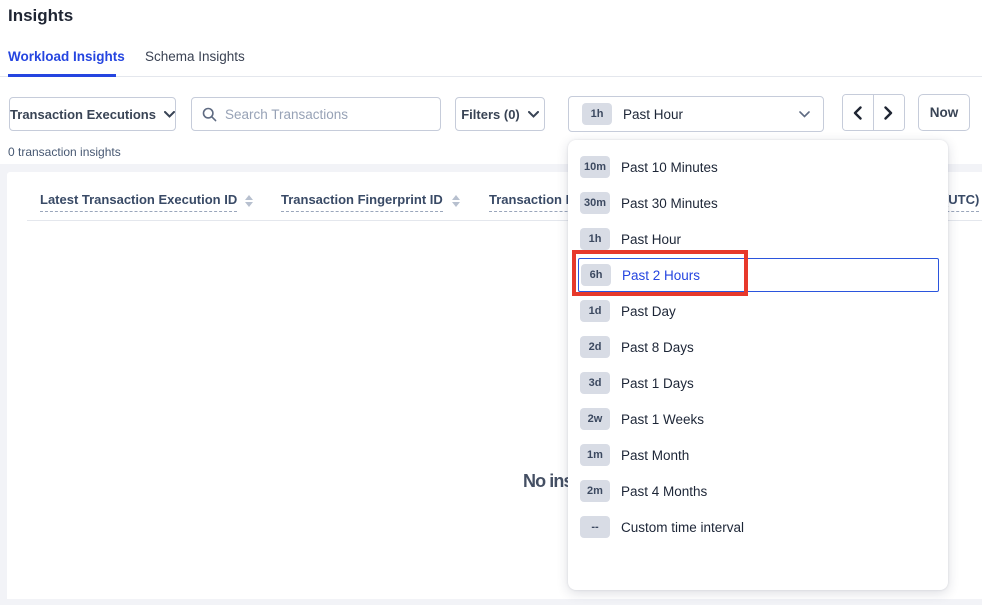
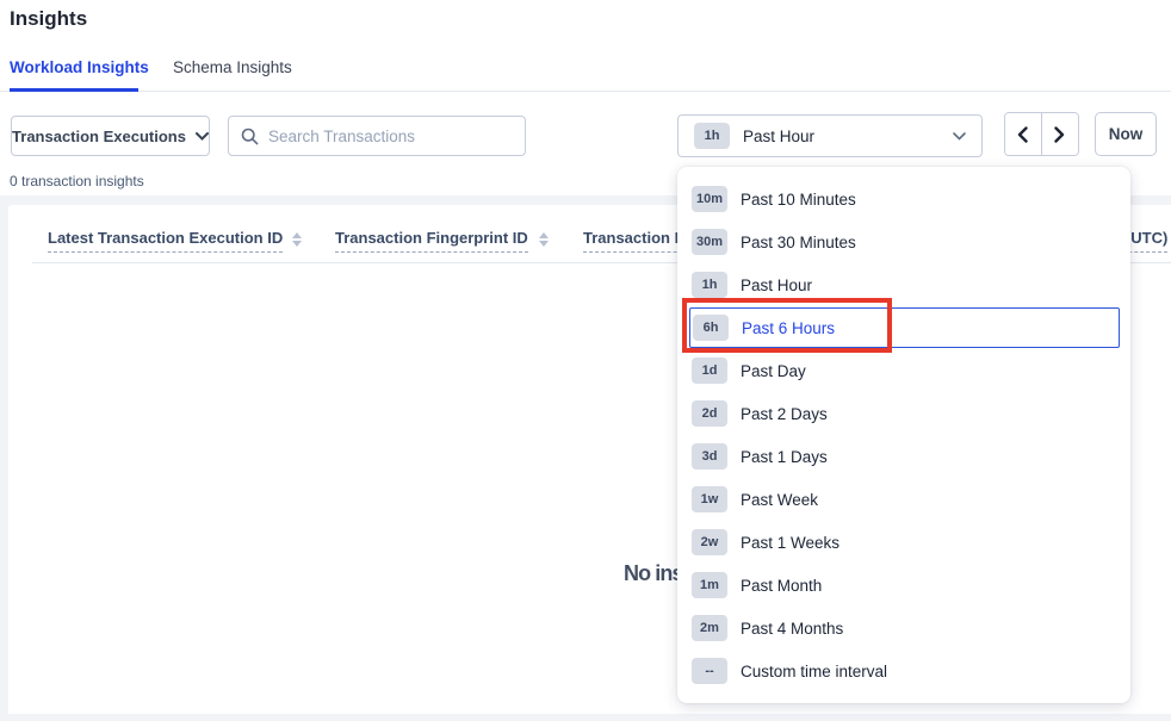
  Insights
  Workload Insights
  Schema Insights
  Transaction Executions
  Search Transactions
- Filters (0)
  1h
  Past Hour
  Now
  0 transaction insights
  Latest Transaction Execution ID
  Transaction Fingerprint ID
  10m
  Past 10 Minutes
  30m
  Past 30 Minutes
  1h
  Past Hour
  6h
- Past 2 Hours
+ Past 6 Hours
  1d
  Past Day
  2d
- Past 8 Days
+ Past 2 Days
  3d
  Past 1 Days
+ 1w
+ Past Week
  2w
  Past 1 Weeks
  1m
  Past Month
  2m
  Past 4 Months
  --
  Custom time interval
